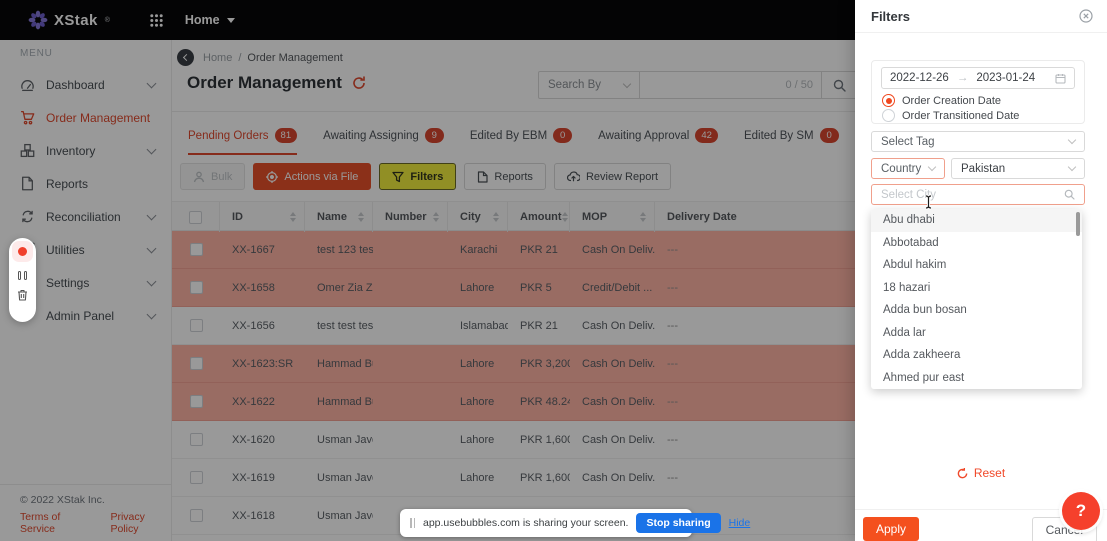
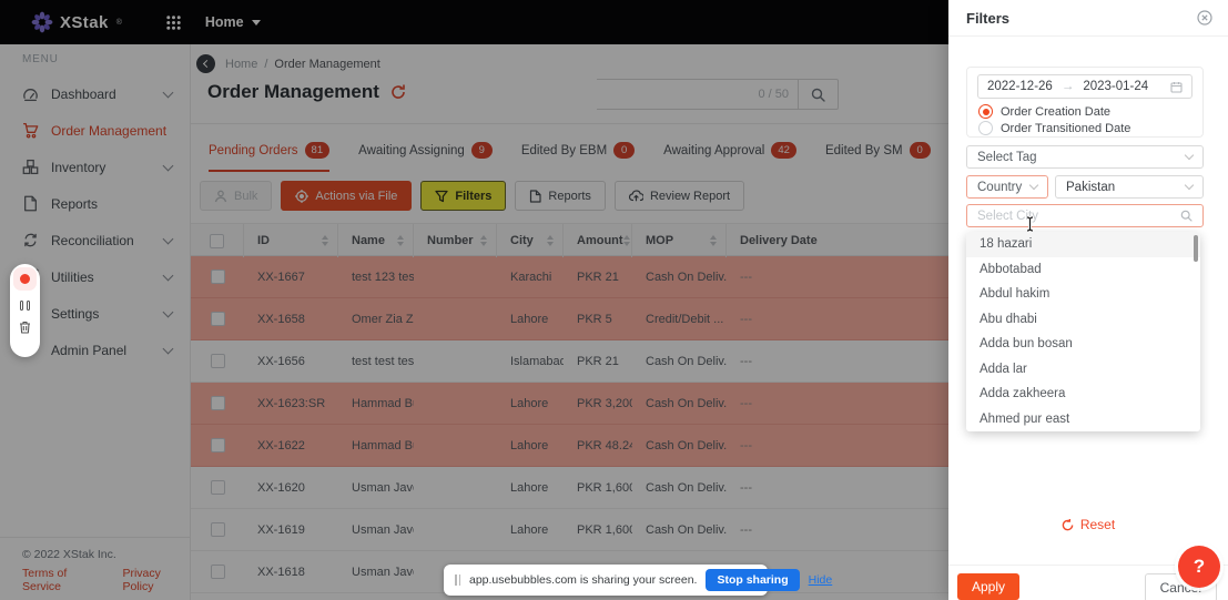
  XStak
  Home
  MENU
  Dashboard
  Order Management
  Inventory
  Reports
  Reconciliation
  Utilities
  Settings
  Admin Panel
  © 2022 XStak Inc.
  Terms of Service
  Privacy Policy
  Home
  /
  Order Management
  Order Management
- Search By
  0 / 50
  Pending Orders
  81
  Awaiting Assigning
  9
  Edited By EBM
  0
  Awaiting Approval
  42
  Edited By SM
  0
  Bulk
  Actions via File
  Filters
  Reports
  Review Report
  ID
  Name
  Number
  City
  Amount
  MOP
  Delivery Date
  XX-1667
  test 123 tes
  Karachi
  PKR 21
  Cash On Deliv.
  ---
  XX-1658
  Omer Zia Z
  Lahore
  PKR 5
  Credit/Debit ...
  ---
  XX-1656
  test test tes
  Islamabad
  PKR 21
  Cash On Deliv.
  ---
  XX-1623:SR
  Lahore
  PKR 3,20
  Cash On Deliv.
  ---
  XX-1622
  Lahore
  PKR 48.2
  Cash On Deliv.
  ---
  XX-1620
  Usman Jav
  Lahore
  PKR 1,60
  Cash On Deliv.
  ---
  XX-1619
  Usman Jav
  Lahore
  PKR 1,60
  Cash On Deliv.
  ---
  XX-1618
  Usman Jav
  app.usebubbles.com is sharing your screen.
  Stop sharing
  Hide
  Filters
  2022-12-26
  →
  2023-01-24
  Order Creation Date
  Order Transitioned Date
  Select Tag
  Country
  Pakistan
  Select City
- Abu dhabi
+ 18 hazari
  Abbotabad
  Abdul hakim
- 18 hazari
+ Abu dhabi
  Adda bun bosan
  Adda lar
  Adda zakheera
  Ahmed pur east
  Reset
  Apply
  Cancel
  ?
